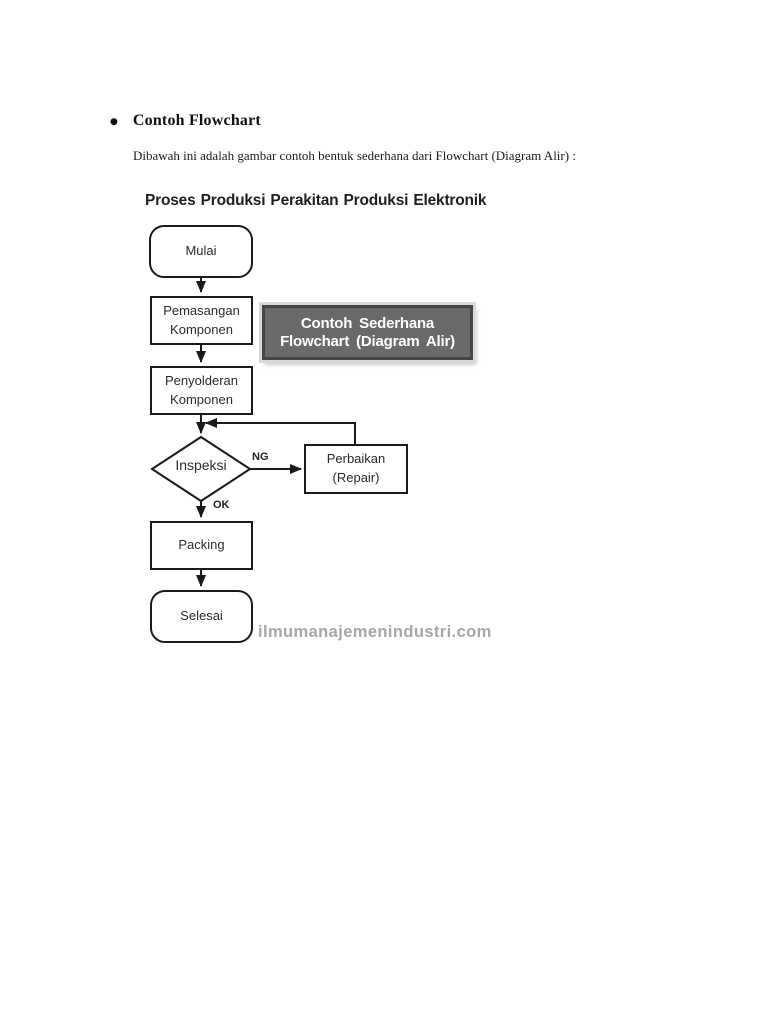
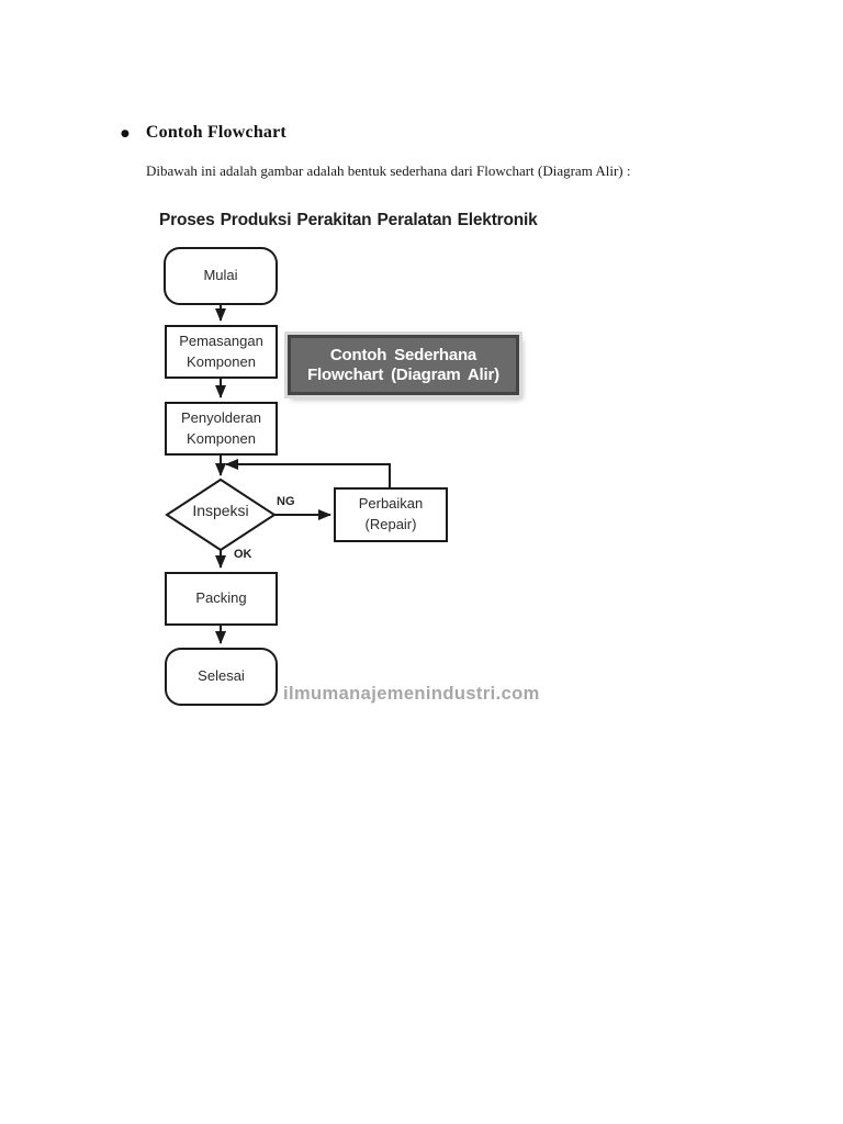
  ●
  Contoh Flowchart
- Dibawah ini adalah gambar contoh bentuk sederhana dari Flowchart (Diagram Alir) :
+ Dibawah ini adalah gambar adalah bentuk sederhana dari Flowchart (Diagram Alir) :
- Proses Produksi Perakitan Produksi Elektronik
+ Proses Produksi Perakitan Peralatan Elektronik
  Mulai
  Pemasangan Komponen
  Penyolderan Komponen
  Inspeksi
  Perbaikan (Repair)
  Packing
  Selesai
  NG
  OK
  Contoh Sederhana
  Flowchart (Diagram Alir)
  ilmumanajemenindustri.com
